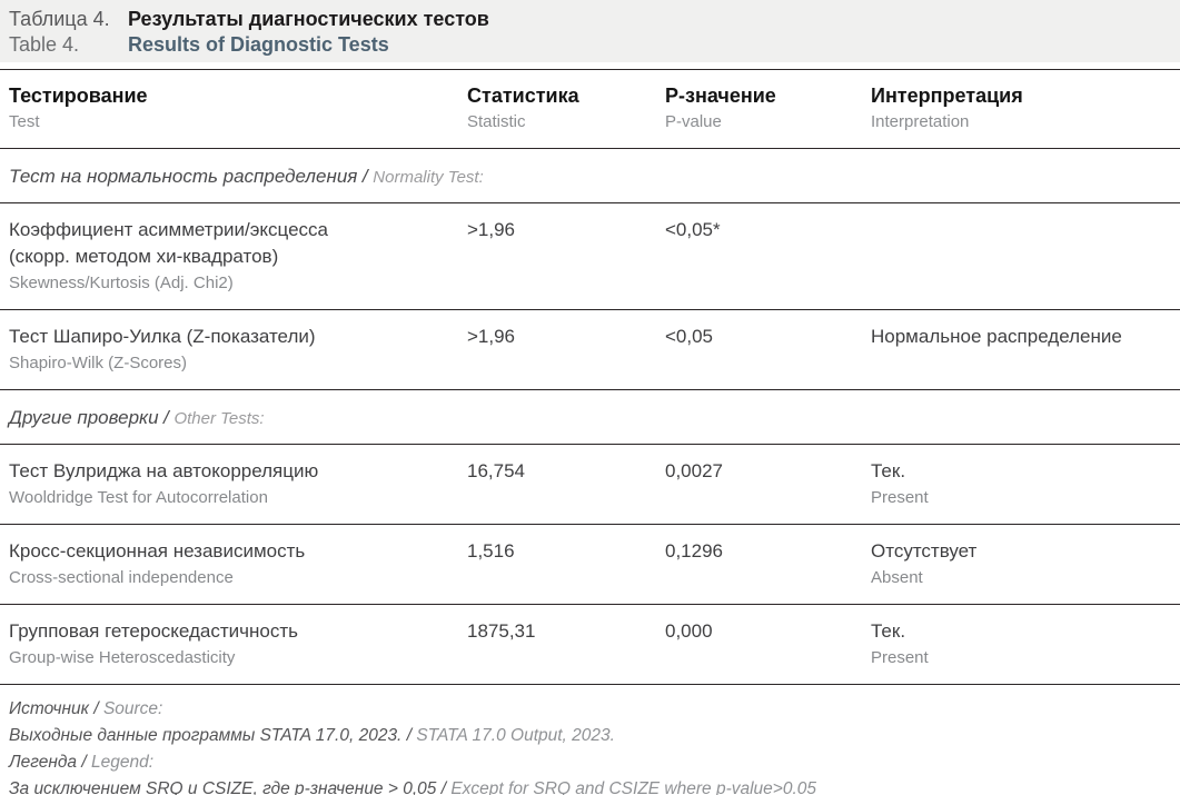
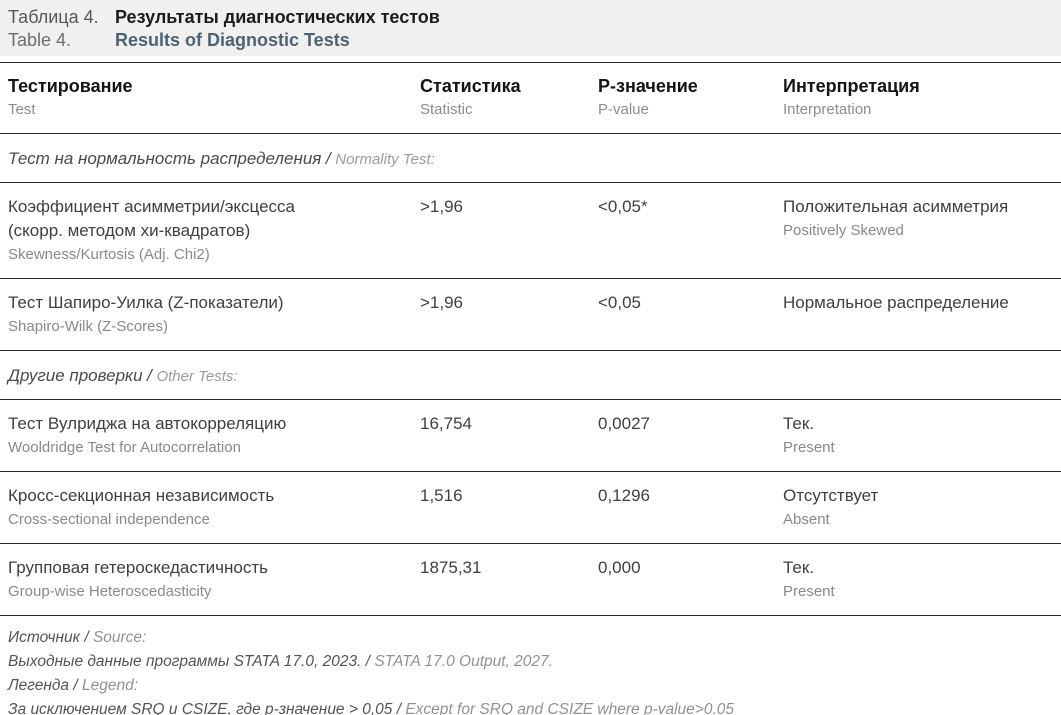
  Таблица 4.
  Результаты диагностических тестов
  Table 4.
  Results of Diagnostic Tests
  Тестирование
  Test
  Статистика
  Statistic
  Р-значение
  P-value
  Интерпретация
  Interpretation
  Тест на нормальность распределения / Normality Test:
  Коэффициент асимметрии/эксцесса
  (скорр. методом хи-квадратов)
  Skewness/Kurtosis (Adj. Chi2)
  >1,96
  <0,05*
+ Положительная асимметрия
+ Positively Skewed
  Тест Шапиро-Уилка (Z-показатели)
  Shapiro-Wilk (Z-Scores)
  >1,96
  <0,05
  Нормальное распределение
  Другие проверки / Other Tests:
  Тест Вулриджа на автокорреляцию
  Wooldridge Test for Autocorrelation
  16,754
  0,0027
  Тек.
  Present
  Кросс-секционная независимость
  Cross-sectional independence
  1,516
  0,1296
  Отсутствует
  Absent
  Групповая гетероскедастичность
  Group-wise Heteroscedasticity
  1875,31
  0,000
  Тек.
  Present
  Источник / Source:
- Выходные данные программы STATA 17.0, 2023. / STATA 17.0 Output, 2023.
+ Выходные данные программы STATA 17.0, 2023. / STATA 17.0 Output, 2027.
  Легенда / Legend:
  За исключением SRQ и CSIZE, где p-значение > 0,05 / Except for SRQ and CSIZE where p-value>0.05
